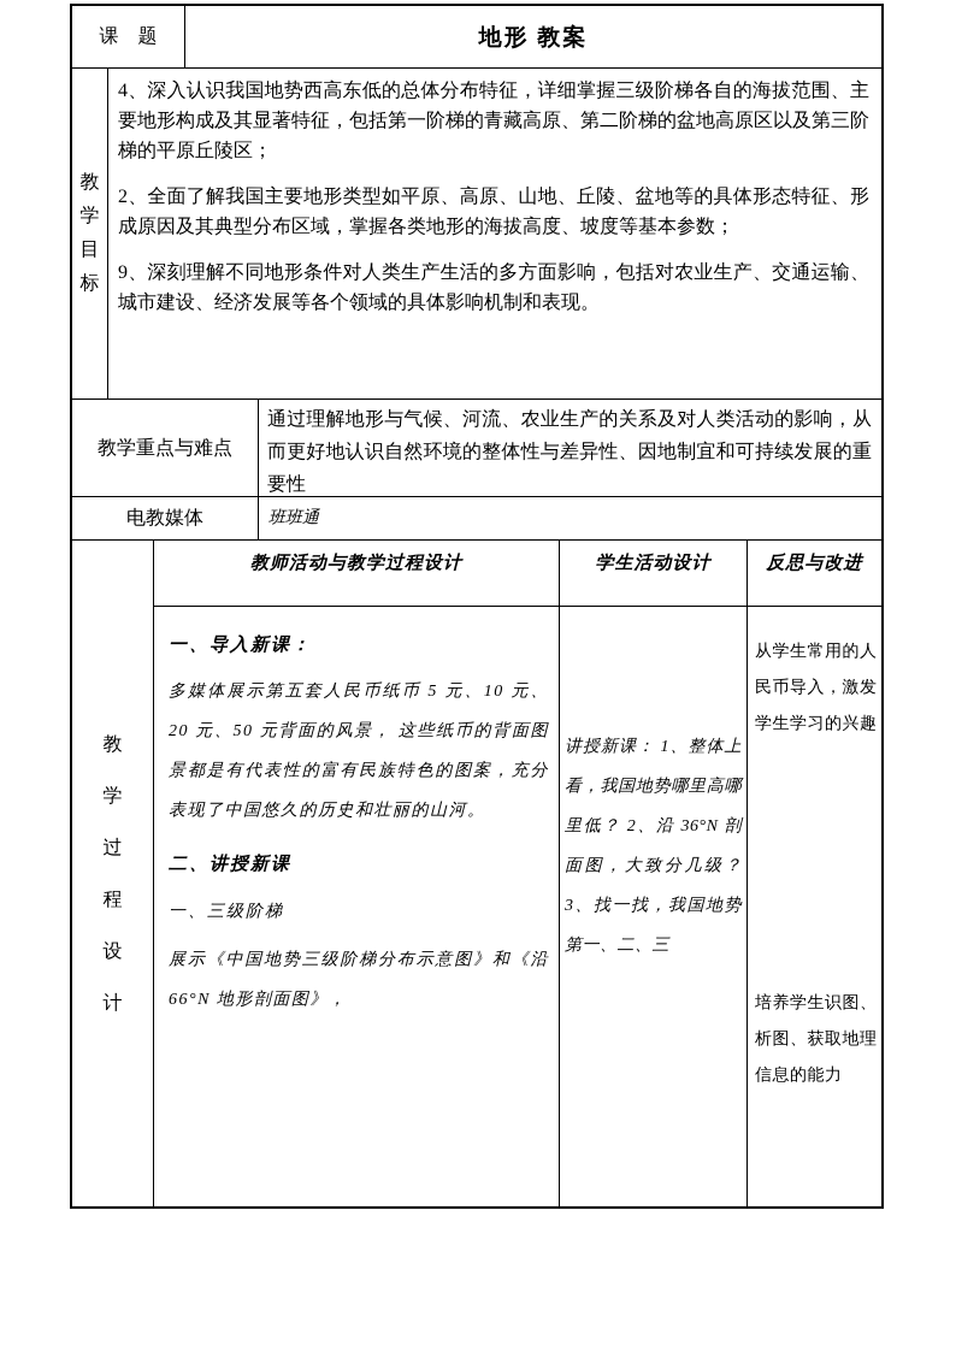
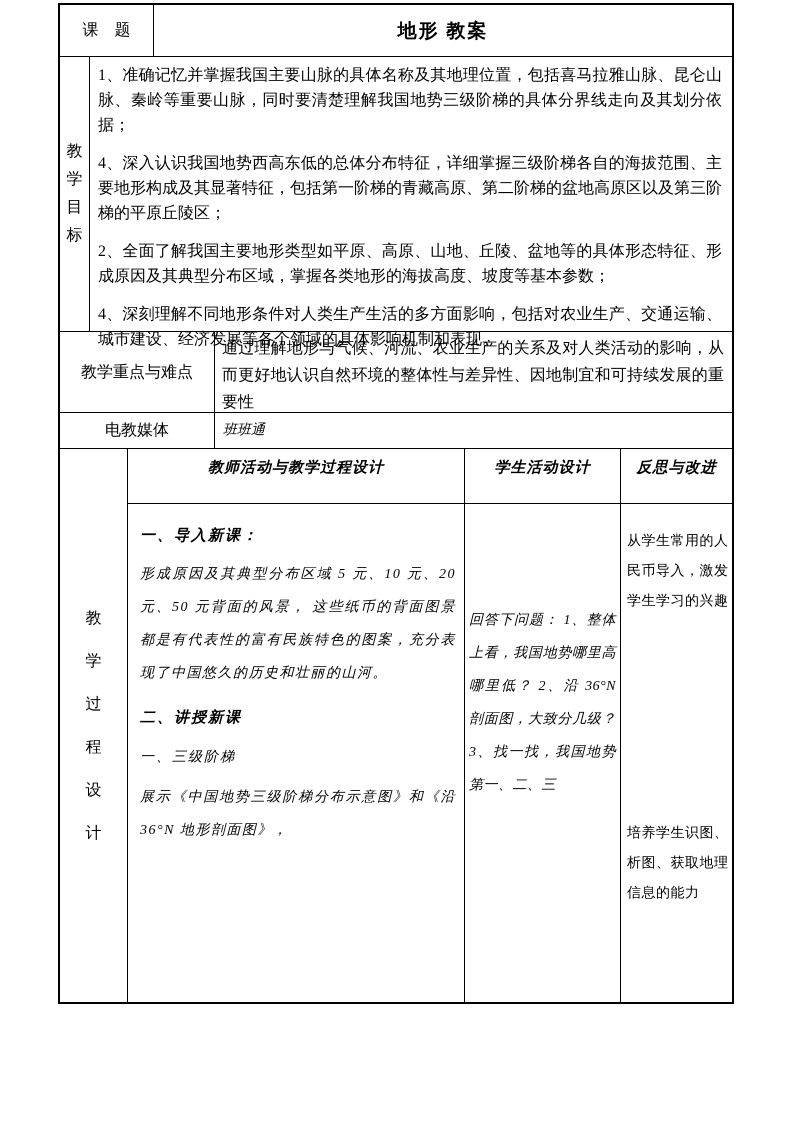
  课 题
  地形 教案
  教学目标
+ 1、准确记忆并掌握我国主要山脉的具体名称及其地理位置，包括喜马拉雅山脉、昆仑山脉、秦岭等重要山脉，同时要清楚理解我国地势三级阶梯的具体分界线走向及其划分依据；
  4、深入认识我国地势西高东低的总体分布特征，详细掌握三级阶梯各自的海拔范围、主要地形构成及其显著特征，包括第一阶梯的青藏高原、第二阶梯的盆地高原区以及第三阶梯的平原丘陵区；
  2、全面了解我国主要地形类型如平原、高原、山地、丘陵、盆地等的具体形态特征、形成原因及其典型分布区域，掌握各类地形的海拔高度、坡度等基本参数；
- 9、深刻理解不同地形条件对人类生产生活的多方面影响，包括对农业生产、交通运输、城市建设、经济发展等各个领域的具体影响机制和表现。
+ 4、深刻理解不同地形条件对人类生产生活的多方面影响，包括对农业生产、交通运输、城市建设、经济发展等各个领域的具体影响机制和表现。
  教学重点与难点
  通过理解地形与气候、河流、农业生产的关系及对人类活动的影响，从而更好地认识自然环境的整体性与差异性、因地制宜和可持续发展的重要性
  电教媒体
  班班通
  教学过程设计
  教师活动与教学过程设计
  学生活动设计
  反思与改进
  一、导入新课：
- 多媒体展示第五套人民币纸币 5 元、10 元、20 元、50 元背面的风景， 这些纸币的背面图景都是有代表性的富有民族特色的图案，充分表现了中国悠久的历史和壮丽的山河。
+ 形成原因及其典型分布区域 5 元、10 元、20 元、50 元背面的风景， 这些纸币的背面图景都是有代表性的富有民族特色的图案，充分表现了中国悠久的历史和壮丽的山河。
  二、讲授新课
  一、三级阶梯
- 展示《中国地势三级阶梯分布示意图》和《沿 66°N 地形剖面图》，
+ 展示《中国地势三级阶梯分布示意图》和《沿 36°N 地形剖面图》，
- 讲授新课： 1、整体上看，我国地势哪里高哪里低？ 2、沿 36°N 剖面图，大致分几级？ 3、找一找，我国地势第一、二、三
+ 回答下问题： 1、整体上看，我国地势哪里高哪里低？ 2、沿 36°N 剖面图，大致分几级？ 3、找一找，我国地势第一、二、三
  从学生常用的人民币导入，激发学生学习的兴趣
  培养学生识图、析图、获取地理信息的能力
